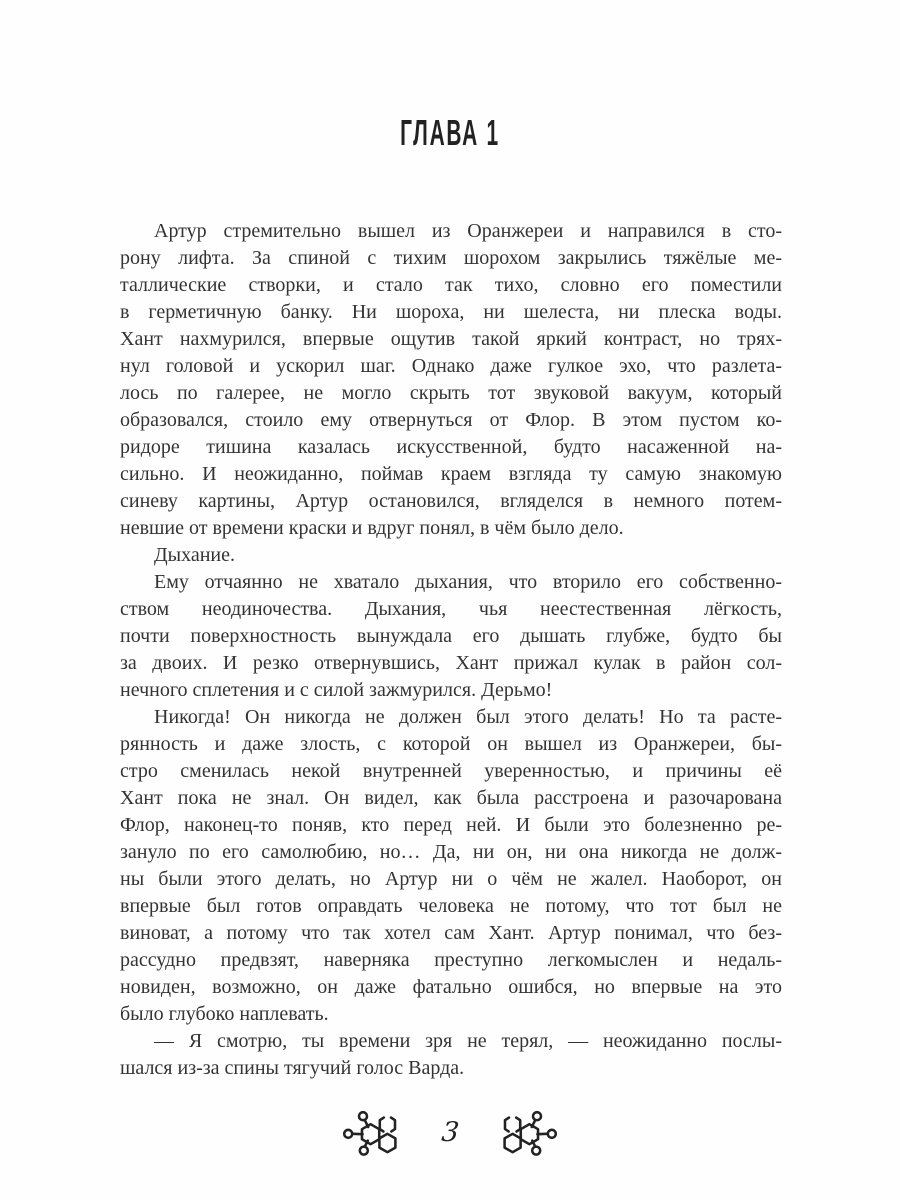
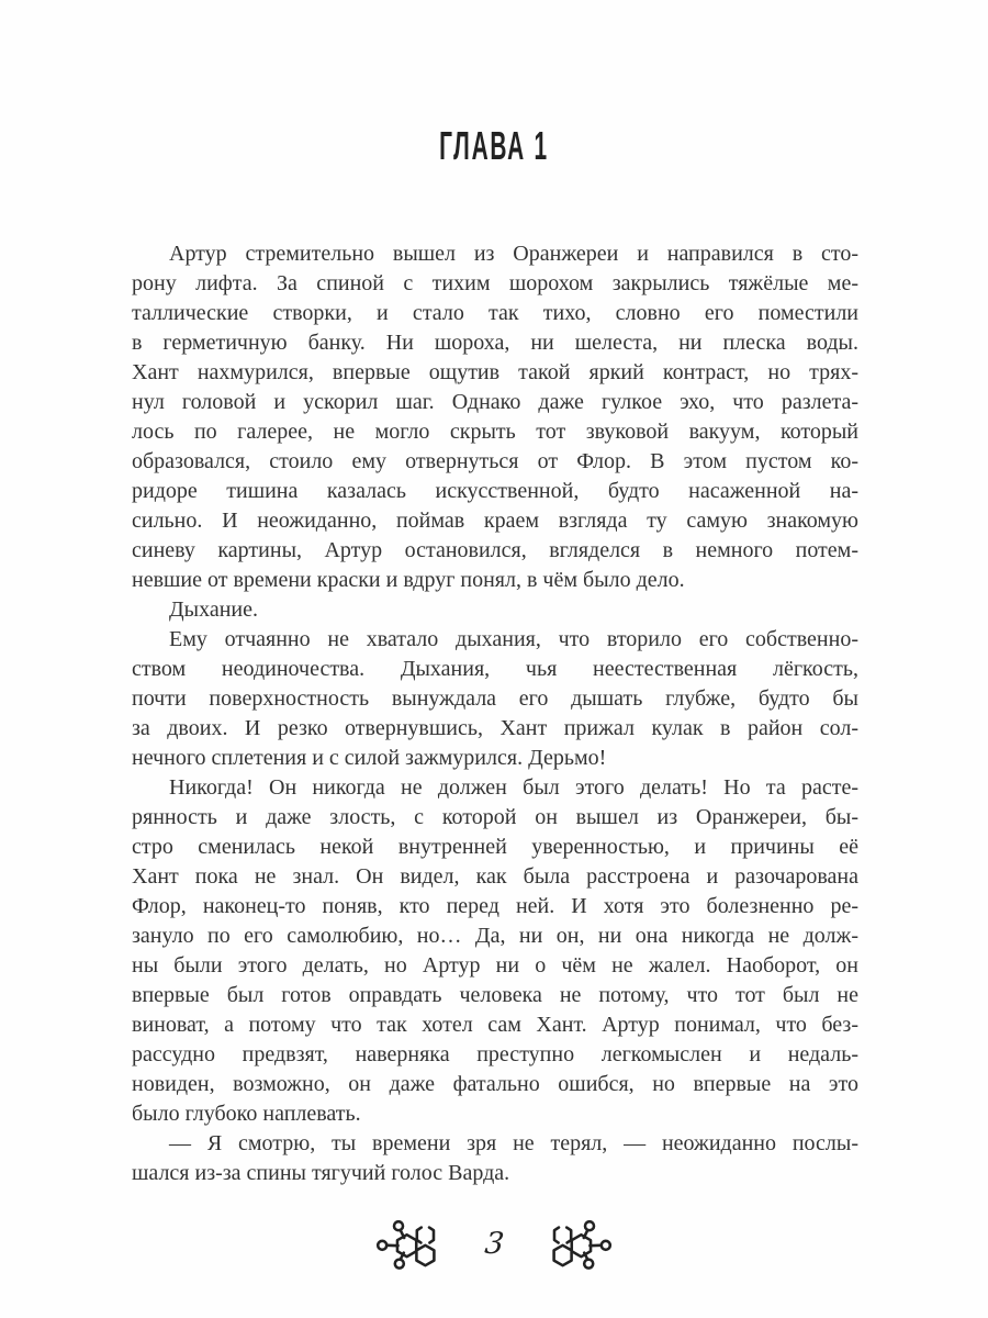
  ГЛАВА 1
  Артур стремительно вышел из Оранжереи и направился в сто-
  рону лифта. За спиной с тихим шорохом закрылись тяжёлые ме-
  таллические створки, и стало так тихо, словно его поместили
  в герметичную банку. Ни шороха, ни шелеста, ни плеска воды.
  Хант нахмурился, впервые ощутив такой яркий контраст, но трях-
  нул головой и ускорил шаг. Однако даже гулкое эхо, что разлета-
  лось по галерее, не могло скрыть тот звуковой вакуум, который
  образовался, стоило ему отвернуться от Флор. В этом пустом ко-
  ридоре тишина казалась искусственной, будто насаженной на-
  сильно. И неожиданно, поймав краем взгляда ту самую знакомую
  синеву картины, Артур остановился, вгляделся в немного потем-
  невшие от времени краски и вдруг понял, в чём было дело.
  Дыхание.
  Ему отчаянно не хватало дыхания, что вторило его собственно-
  ством неодиночества. Дыхания, чья неестественная лёгкость,
  почти поверхностность вынуждала его дышать глубже, будто бы
  за двоих. И резко отвернувшись, Хант прижал кулак в район сол-
  нечного сплетения и с силой зажмурился. Дерьмо!
  Никогда! Он никогда не должен был этого делать! Но та расте-
  рянность и даже злость, с которой он вышел из Оранжереи, бы-
  стро сменилась некой внутренней уверенностью, и причины её
  Хант пока не знал. Он видел, как была расстроена и разочарована
- Флор, наконец-то поняв, кто перед ней. И были это болезненно ре-
+ Флор, наконец-то поняв, кто перед ней. И хотя это болезненно ре-
  зануло по его самолюбию, но… Да, ни он, ни она никогда не долж-
  ны были этого делать, но Артур ни о чём не жалел. Наоборот, он
  впервые был готов оправдать человека не потому, что тот был не
  виноват, а потому что так хотел сам Хант. Артур понимал, что без-
  рассудно предвзят, наверняка преступно легкомыслен и недаль-
  новиден, возможно, он даже фатально ошибся, но впервые на это
  было глубоко наплевать.
  — Я смотрю, ты времени зря не терял, — неожиданно послы-
  шался из-за спины тягучий голос Варда.
